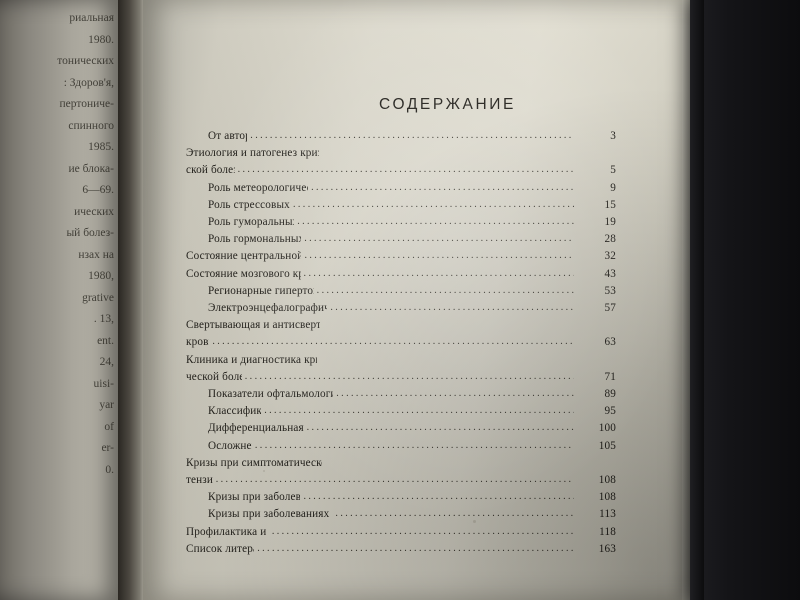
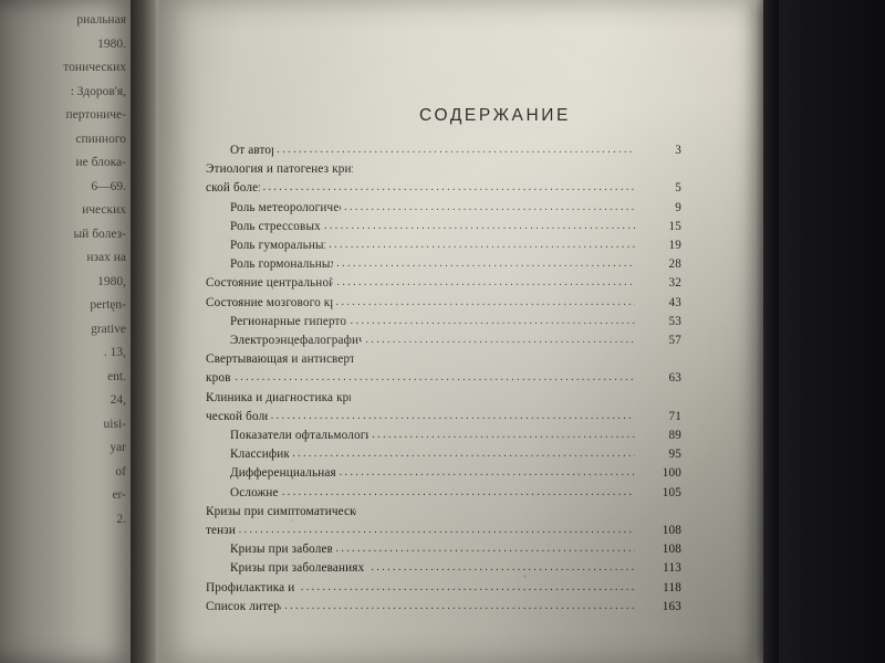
  риальная
  1980.
  тонических
  : Здоров'я,
  пертониче-
  спинного
- 1985.
  ие блока-
  6—69.
  ических
  ый болез-
  нзах на
  1980,
+ pertęn-
  grative
  . 13,
  ent.
  24,
  uisi-
  yar
  of
  er-
- 0.
+ 2.
